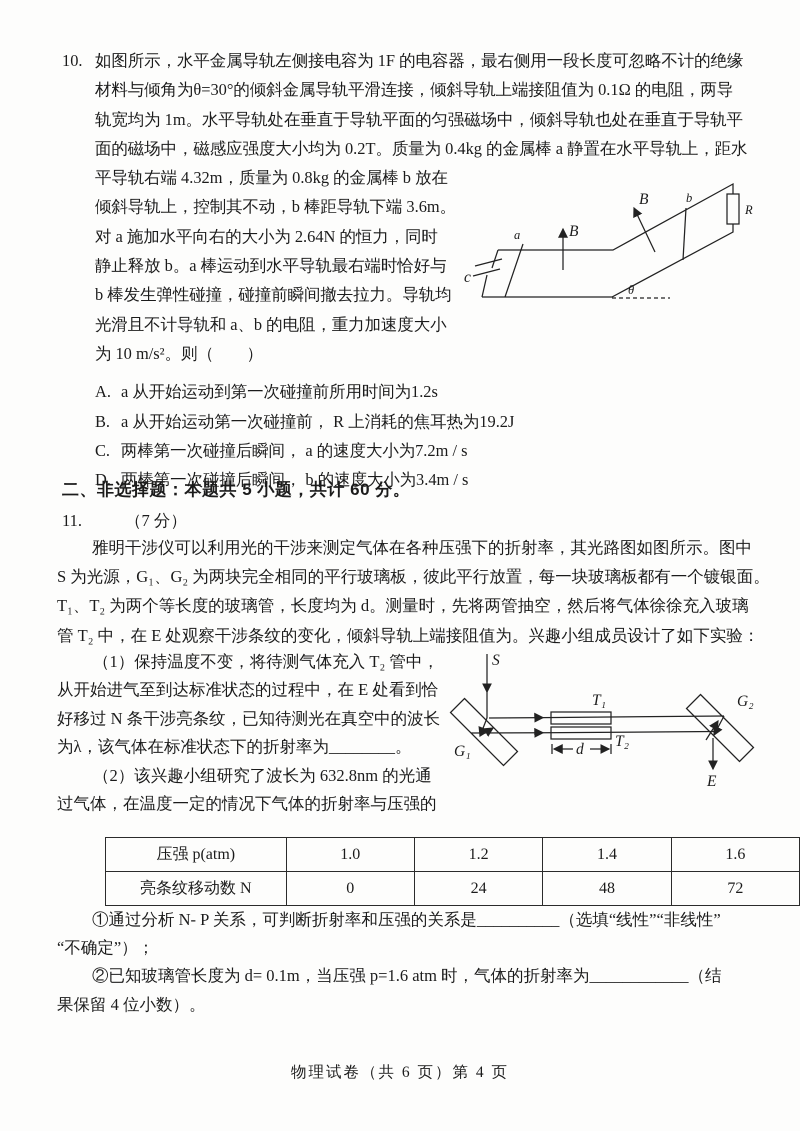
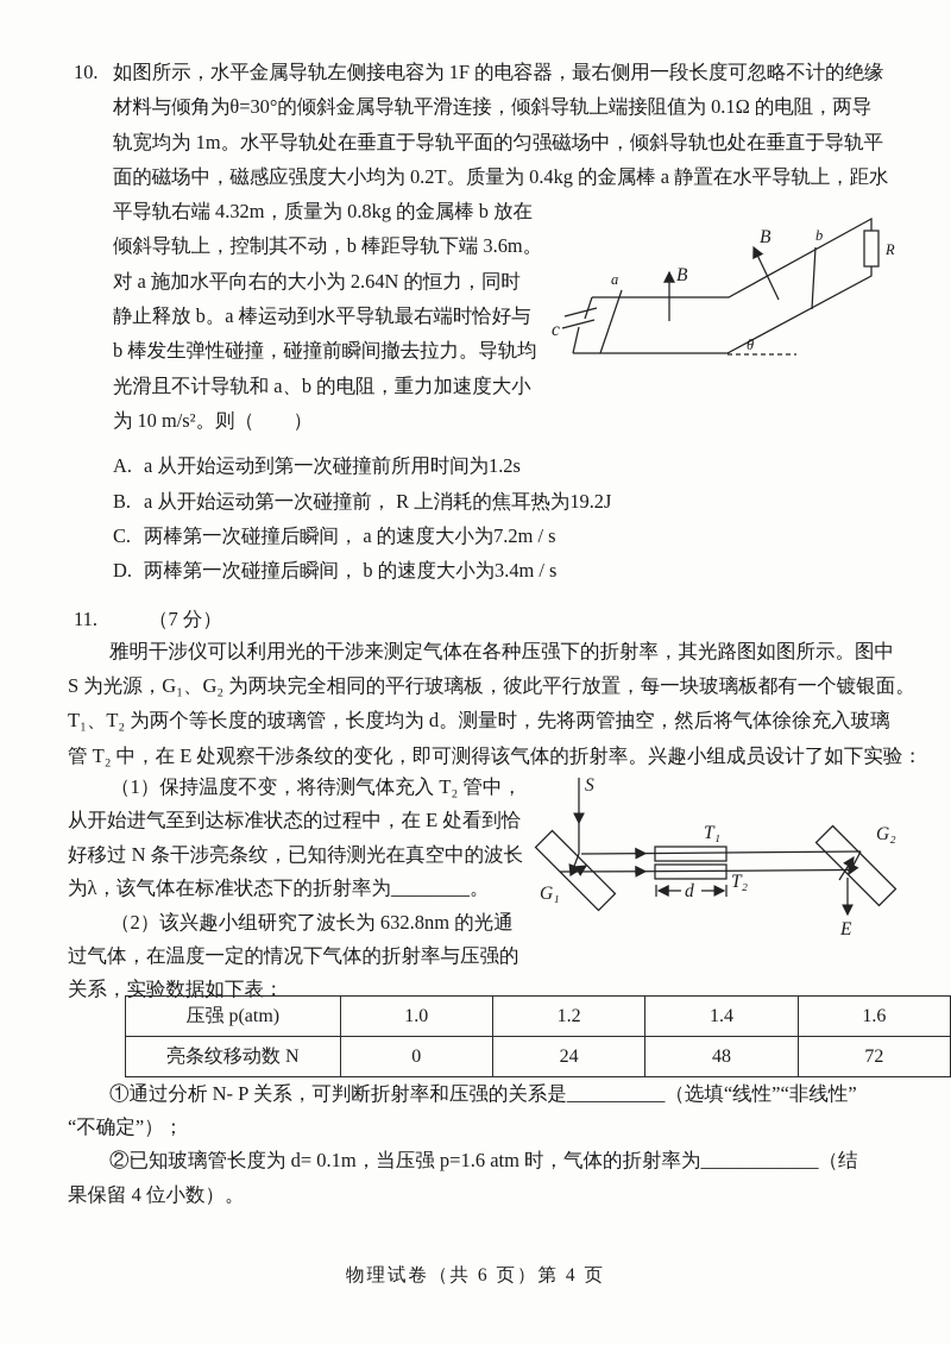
  10.
  如图所示，水平金属导轨左侧接电容为 1F 的电容器，最右侧用一段长度可忽略不计的绝缘
  材料与倾角为θ=30°的倾斜金属导轨平滑连接，倾斜导轨上端接阻值为 0.1Ω 的电阻，两导
  轨宽均为 1m。水平导轨处在垂直于导轨平面的匀强磁场中，倾斜导轨也处在垂直于导轨平
  面的磁场中，磁感应强度大小均为 0.2T。质量为 0.4kg 的金属棒 a 静置在水平导轨上，距水
  平导轨右端 4.32m，质量为 0.8kg 的金属棒 b 放在
  倾斜导轨上，控制其不动，b 棒距导轨下端 3.6m。
  对 a 施加水平向右的大小为 2.64N 的恒力，同时
  静止释放 b。a 棒运动到水平导轨最右端时恰好与
  b 棒发生弹性碰撞，碰撞前瞬间撤去拉力。导轨均
  光滑且不计导轨和 a、b 的电阻，重力加速度大小
  为 10 m/s²。则（ ）
  A. a 从开始运动到第一次碰撞前所用时间为1.2s
  B. a 从开始运动第一次碰撞前， R 上消耗的焦耳热为19.2J
  C. 两棒第一次碰撞后瞬间， a 的速度大小为7.2m / s
  D. 两棒第一次碰撞后瞬间， b 的速度大小为3.4m / s
  c
  a
  B
  B
  b
  R
  θ
- 二、非选择题：本题共 5 小题，共计 60 分。
  11. （7 分）
  雅明干涉仪可以利用光的干涉来测定气体在各种压强下的折射率，其光路图如图所示。图中
  S 为光源，G₁、G₂ 为两块完全相同的平行玻璃板，彼此平行放置，每一块玻璃板都有一个镀银面。
  T₁、T₂ 为两个等长度的玻璃管，长度均为 d。测量时，先将两管抽空，然后将气体徐徐充入玻璃
- 管 T₂ 中，在 E 处观察干涉条纹的变化，倾斜导轨上端接阻值为。兴趣小组成员设计了如下实验：
+ 管 T₂ 中，在 E 处观察干涉条纹的变化，即可测得该气体的折射率。兴趣小组成员设计了如下实验：
  （1）保持温度不变，将待测气体充入 T₂ 管中，
  从开始进气至到达标准状态的过程中，在 E 处看到恰
  好移过 N 条干涉亮条纹，已知待测光在真空中的波长
  为λ，该气体在标准状态下的折射率为________。
  （2）该兴趣小组研究了波长为 632.8nm 的光通
  过气体，在温度一定的情况下气体的折射率与压强的
+ 关系，实验数据如下表：
  S
  G₁
  T₁
  T₂
  d
  G₂
  E
  压强 p(atm)	1.0	1.2	1.4	1.6
  亮条纹移动数 N	0	24	48	72
  ①通过分析 N- P 关系，可判断折射率和压强的关系是__________（选填“线性”“非线性”
  “不确定”）；
  ②已知玻璃管长度为 d= 0.1m，当压强 p=1.6 atm 时，气体的折射率为____________（结
  果保留 4 位小数）。
  物理试卷（共 6 页）第 4 页
